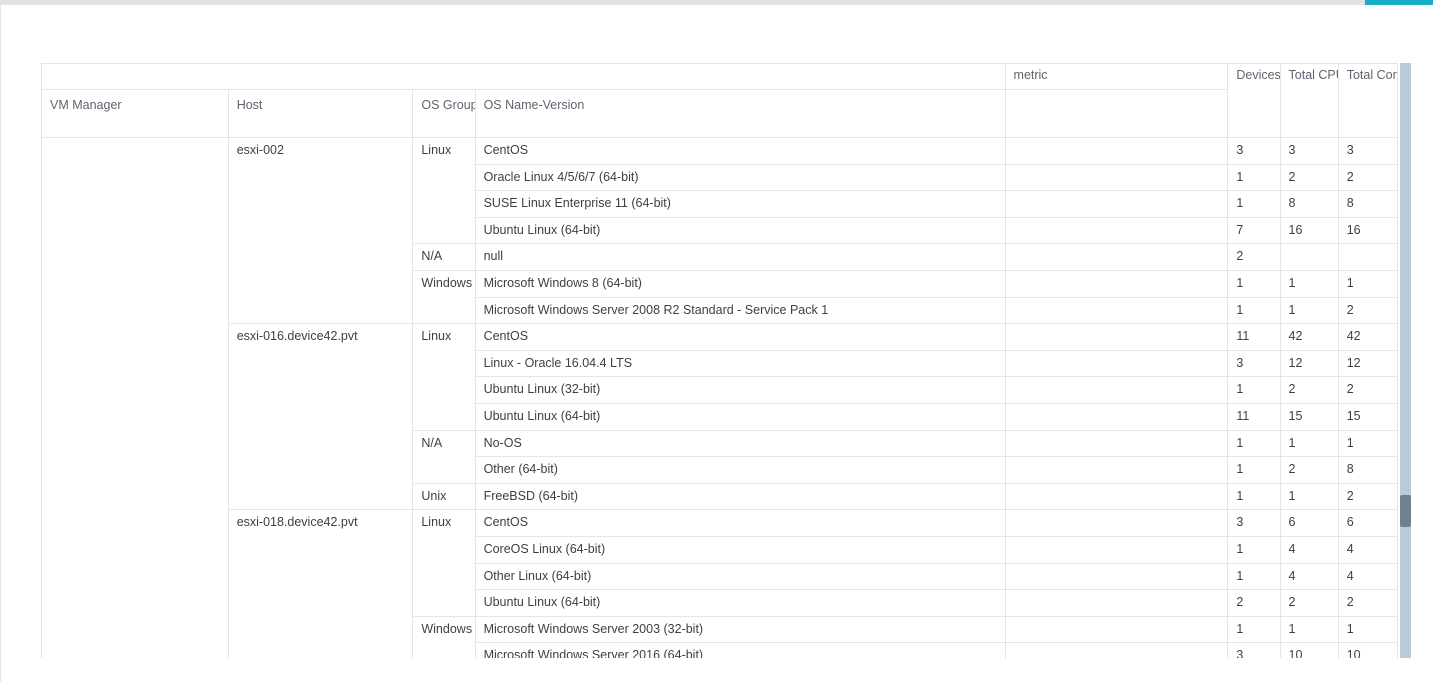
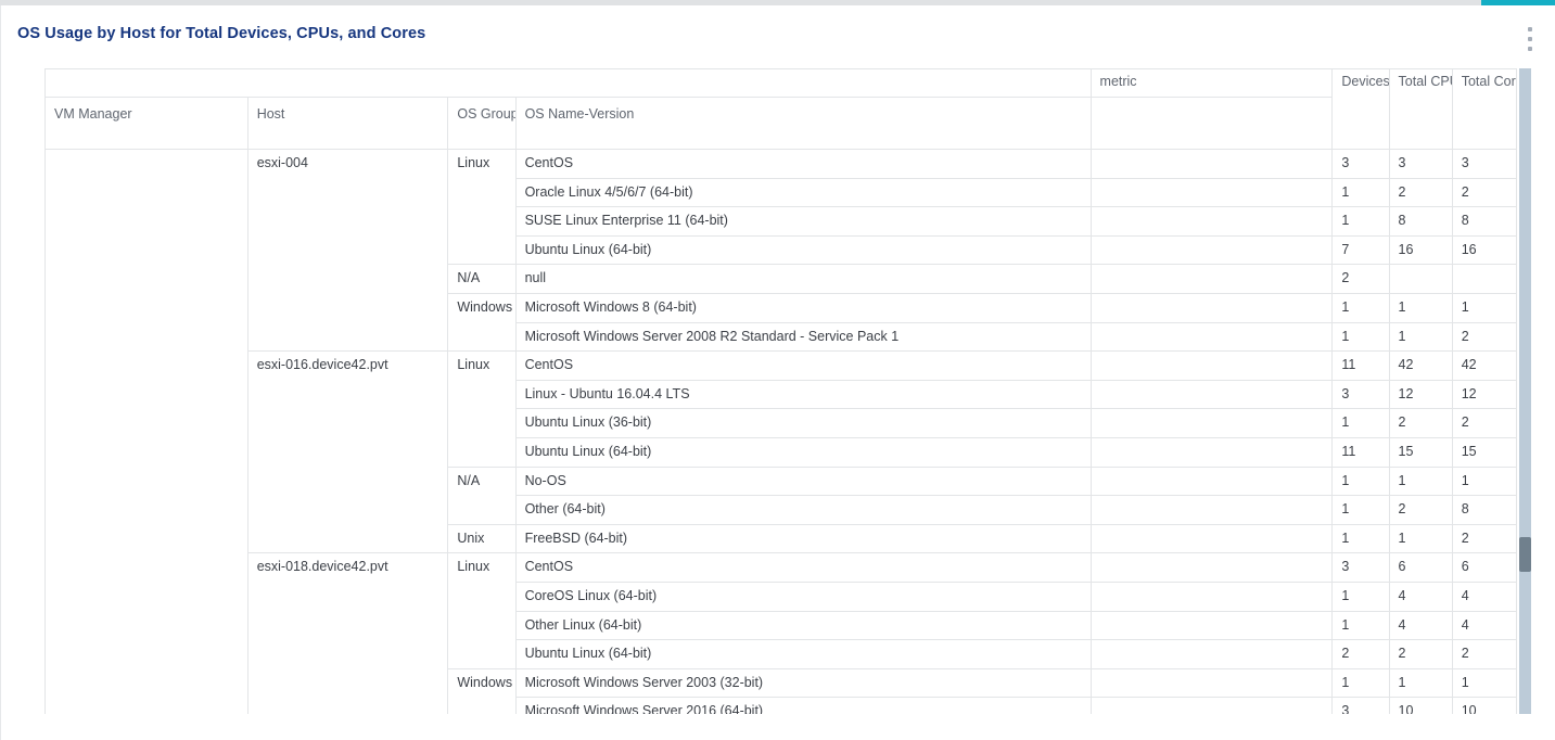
+ OS Usage by Host for Total Devices, CPUs, and Cores
  	metric	Devices	Total CP	Total Cor
  VM Manager	Host	OS Group	OS Name-Version
- 	esxi-002	Linux	CentOS		3	3	3
+ 	esxi-004	Linux	CentOS		3	3	3
  Oracle Linux 4/5/6/7 (64-bit)		1	2	2
  SUSE Linux Enterprise 11 (64-bit)		1	8	8
  Ubuntu Linux (64-bit)		7	16	16
  N/A	null		2
  Windows	Microsoft Windows 8 (64-bit)		1	1	1
  Microsoft Windows Server 2008 R2 Standard - Service Pack 1		1	1	2
  esxi-016.device42.pvt	Linux	CentOS		11	42	42
- Linux - Oracle 16.04.4 LTS		3	12	12
+ Linux - Ubuntu 16.04.4 LTS		3	12	12
- Ubuntu Linux (32-bit)		1	2	2
+ Ubuntu Linux (36-bit)		1	2	2
  Ubuntu Linux (64-bit)		11	15	15
  N/A	No-OS		1	1	1
  Other (64-bit)		1	2	8
  Unix	FreeBSD (64-bit)		1	1	2
  esxi-018.device42.pvt	Linux	CentOS		3	6	6
  CoreOS Linux (64-bit)		1	4	4
  Other Linux (64-bit)		1	4	4
  Ubuntu Linux (64-bit)		2	2	2
  Windows	Microsoft Windows Server 2003 (32-bit)		1	1	1
  Microsoft Windows Server 2016 (64-bit)		3	10	10
